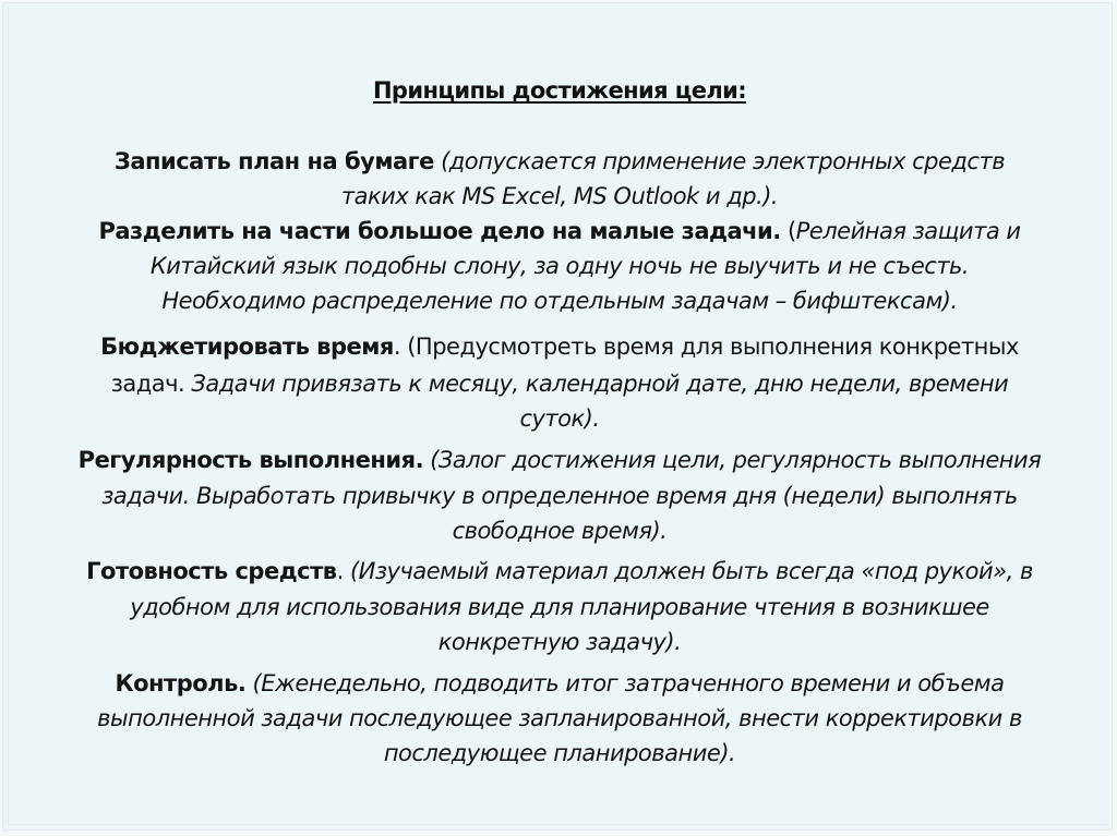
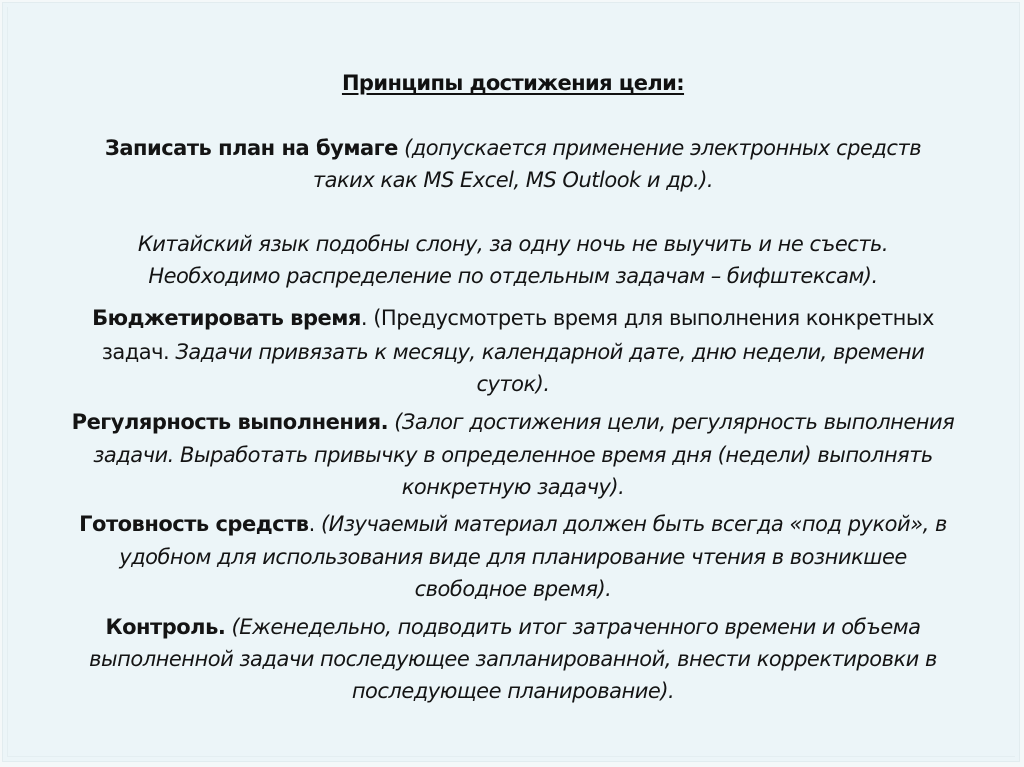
  Принципы достижения цели:
  Записать план на бумаге (допускается применение электронных средств
  таких как MS Excel, MS Outlook и др.).
- Разделить на части большое дело на малые задачи. (Релейная защита и
  Китайский язык подобны слону, за одну ночь не выучить и не съесть.
  Необходимо распределение по отдельным задачам – бифштексам).
  Бюджетировать время. (Предусмотреть время для выполнения конкретных
  задач. Задачи привязать к месяцу, календарной дате, дню недели, времени
  суток).
  Регулярность выполнения. (Залог достижения цели, регулярность выполнения
  задачи. Выработать привычку в определенное время дня (недели) выполнять
- свободное время).
+ конкретную задачу).
  Готовность средств. (Изучаемый материал должен быть всегда «под рукой», в
  удобном для использования виде для планирование чтения в возникшее
- конкретную задачу).
+ свободное время).
  Контроль. (Еженедельно, подводить итог затраченного времени и объема
  выполненной задачи последующее запланированной, внести корректировки в
  последующее планирование).
